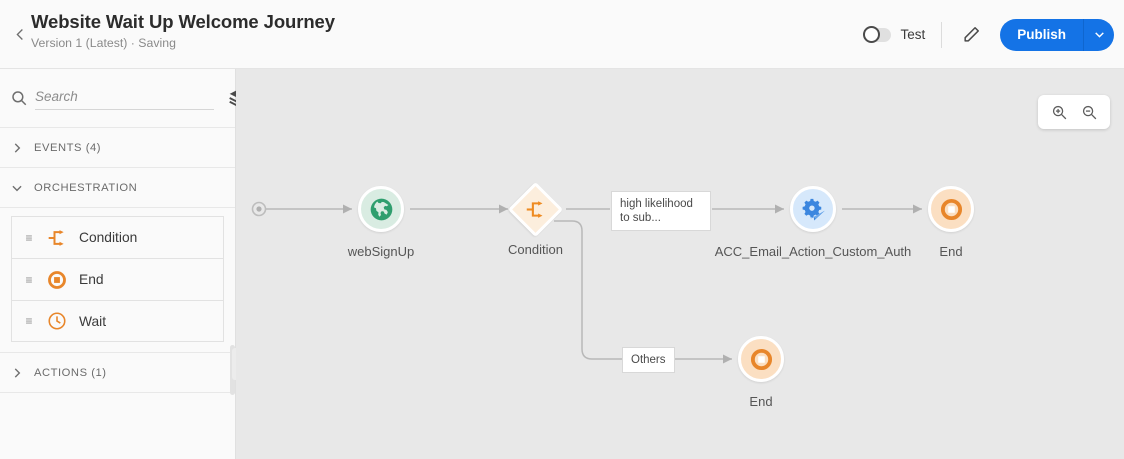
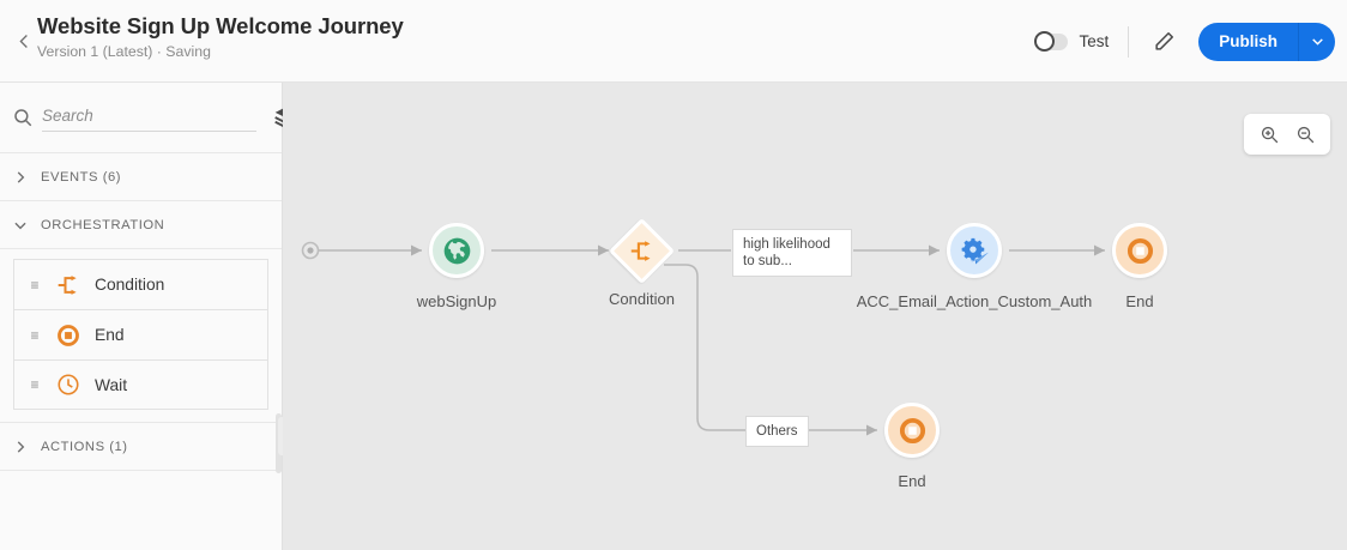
- Website Wait Up Welcome Journey
+ Website Sign Up Welcome Journey
  Version 1 (Latest) · Saving
  Test
  Publish
  Search
- EVENTS (4)
+ EVENTS (6)
  ORCHESTRATION
  ≡
  Condition
  ≡
  End
  ≡
  Wait
  ACTIONS (1)
  webSignUp
  Condition
  high likelihood to sub...
  ACC_Email_Action_Custom_Auth
  End
  Others
  End
